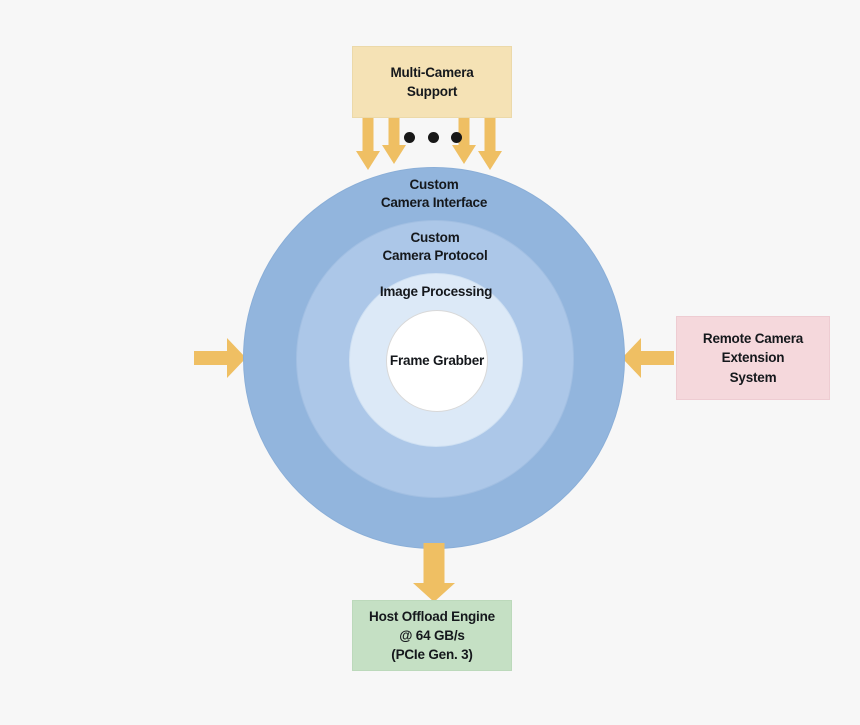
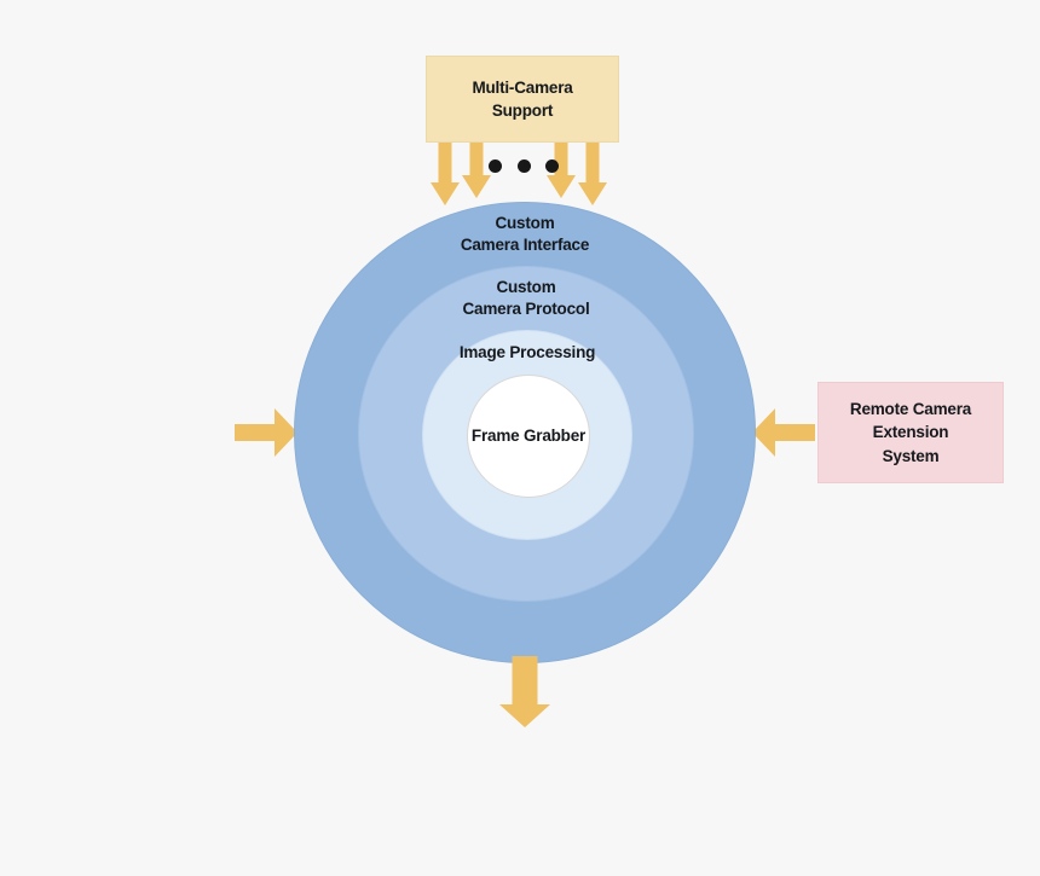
  Multi-Camera
  Support
  Remote Camera
  Extension
  System
  Custom
  Camera Interface
  Custom
  Camera Protocol
  Image Processing
  Frame Grabber
- Host Offload Engine
- @ 64 GB/s
- (PCIe Gen. 3)
